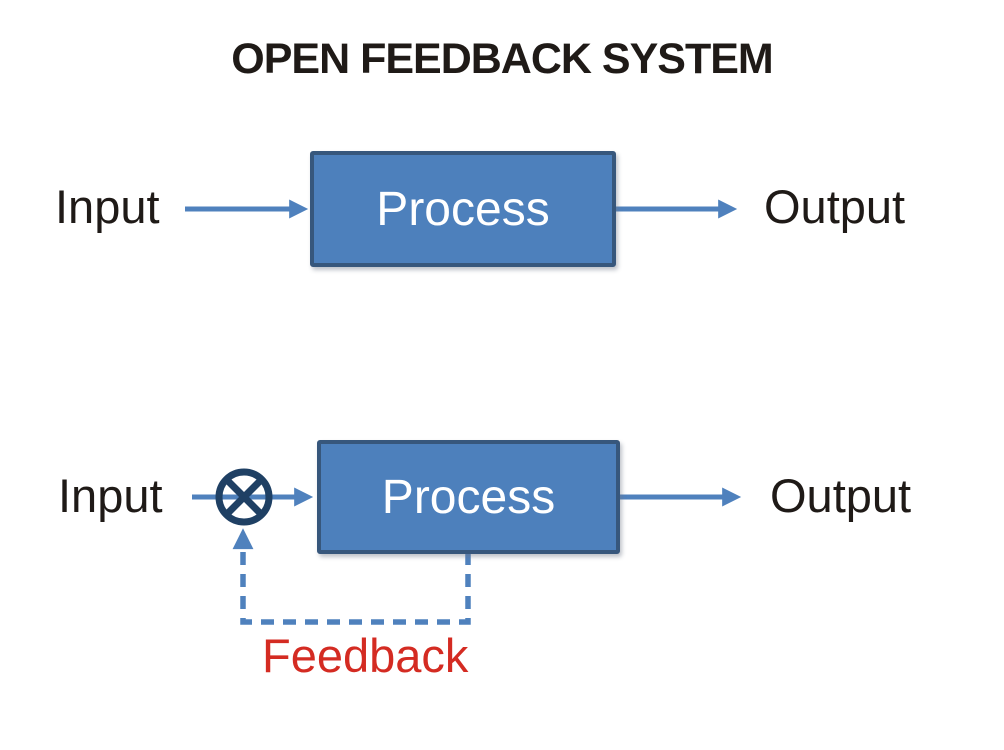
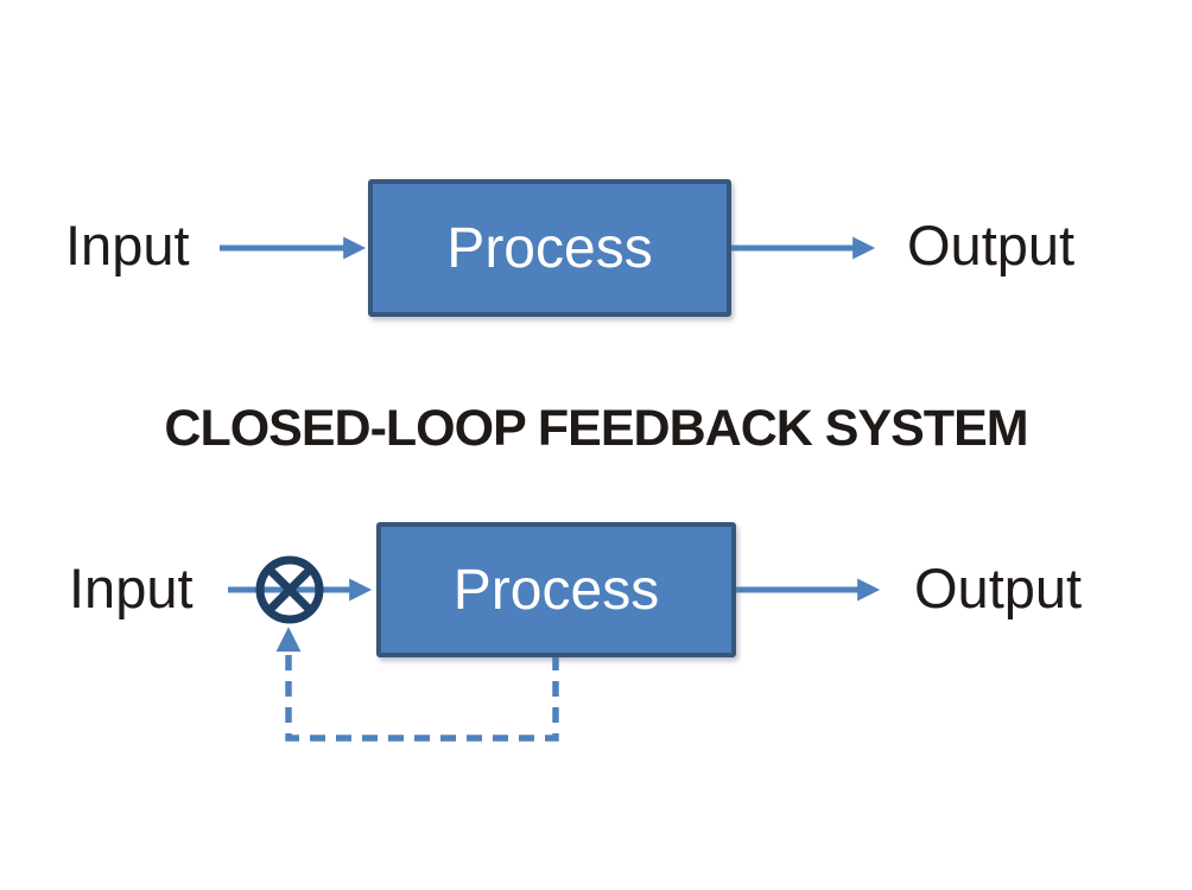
- OPEN FEEDBACK SYSTEM
  Input
  Process
  Output
+ CLOSED-LOOP FEEDBACK SYSTEM
  Input
  Process
  Output
- Feedback
